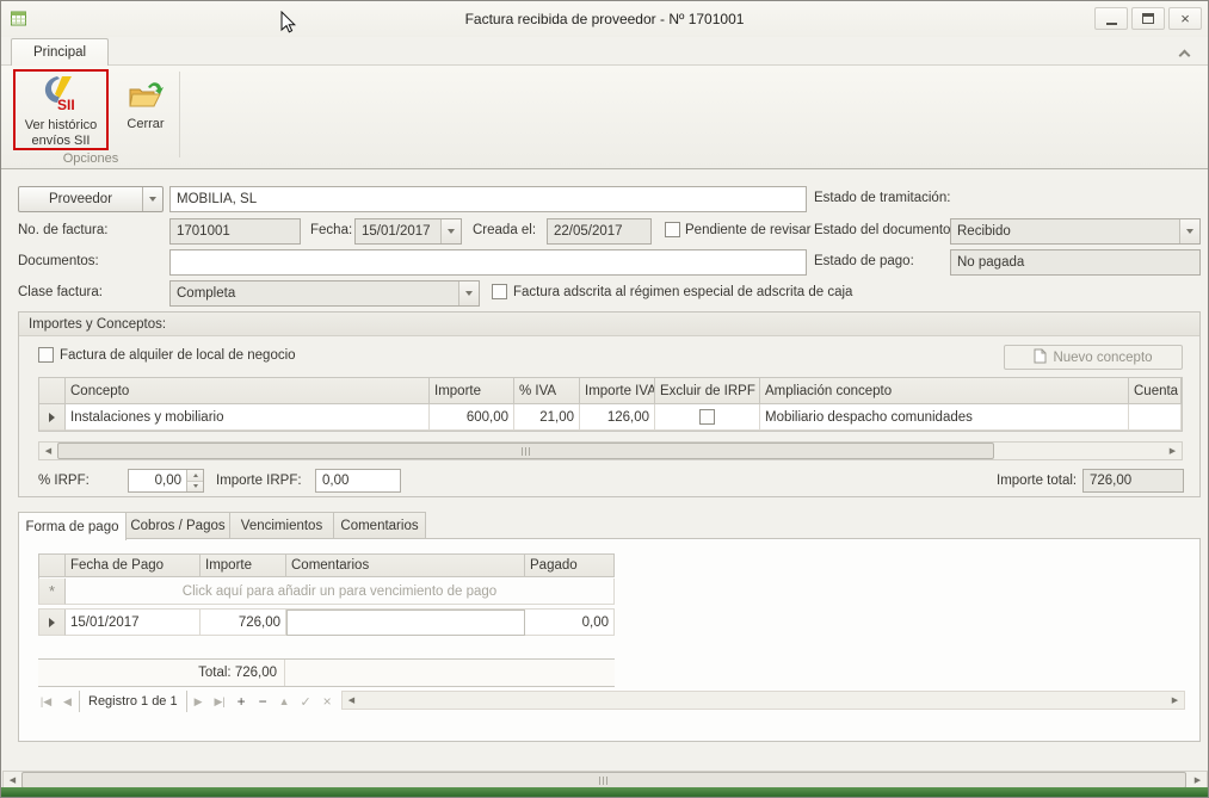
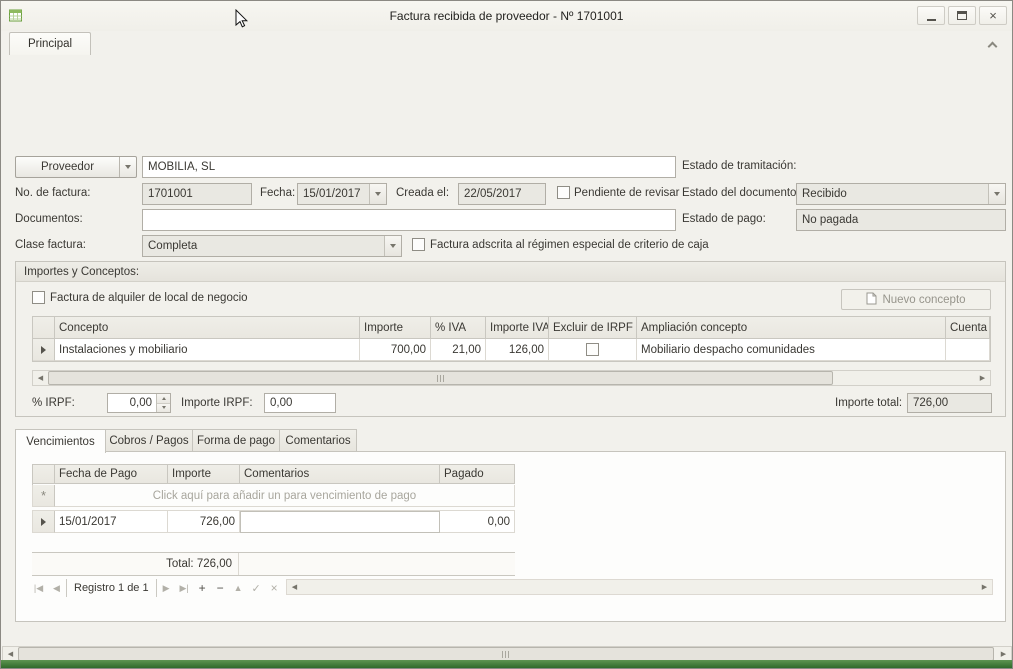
  Factura recibida de proveedor - Nº 1701001
  ×
  Principal
- SII
- Ver histórico envíos SII
- Cerrar
- Opciones
  Proveedor
  MOBILIA, SL
  Estado de tramitación:
  No. de factura:
  1701001
  Fecha:
  15/01/2017
  Creada el:
  22/05/2017
  Pendiente de revisar
  Estado del documento
  Recibido
  Documentos:
  Estado de pago:
  No pagada
  Clase factura:
  Completa
- Factura adscrita al régimen especial de adscrita de caja
+ Factura adscrita al régimen especial de criterio de caja
  Importes y Conceptos:
  Factura de alquiler de local de negocio
  Nuevo concepto
  Concepto
  Importe
  % IVA
  Importe IVA
  Excluir de IRPF
  Ampliación concepto
  Cuenta
  Instalaciones y mobiliario
- 600,00
+ 700,00
  21,00
  126,00
  Mobiliario despacho comunidades
  % IRPF:
  0,00
  Importe IRPF:
  0,00
  Importe total:
  726,00
- Forma de pago
+ Vencimientos
  Cobros / Pagos
- Vencimientos
+ Forma de pago
  Comentarios
  Fecha de Pago
  Importe
  Comentarios
  Pagado
  *
  Click aquí para añadir un para vencimiento de pago
  15/01/2017
  726,00
  0,00
  Total: 726,00
  |◀
  ◀
  Registro 1 de 1
  ▶
  ▶|
  +
  −
  ▲
  ✓
  ×
